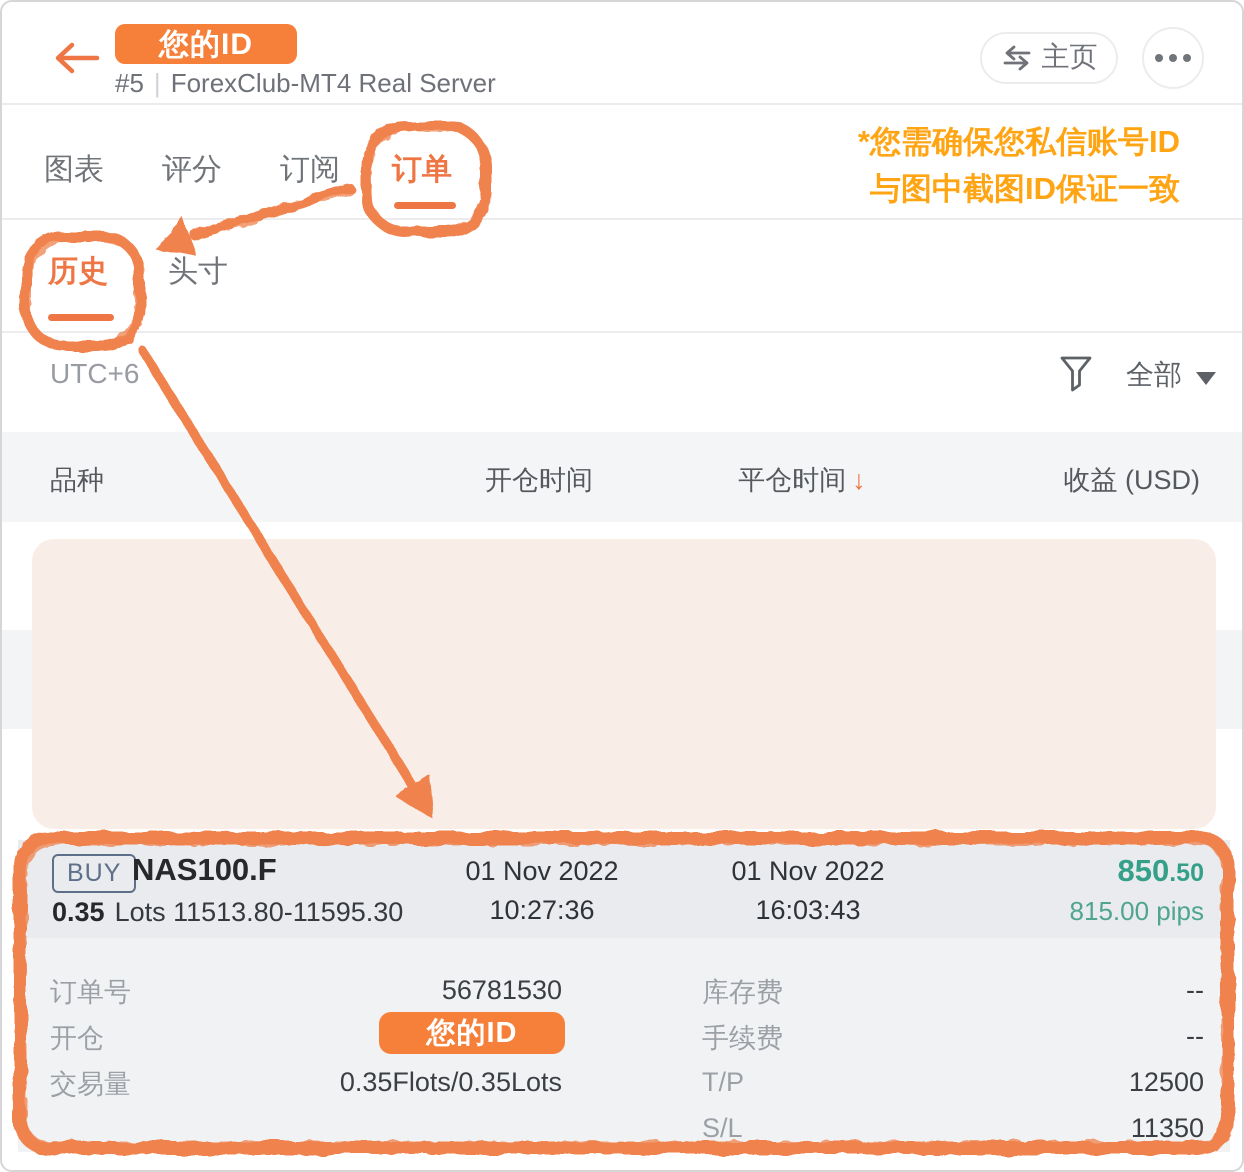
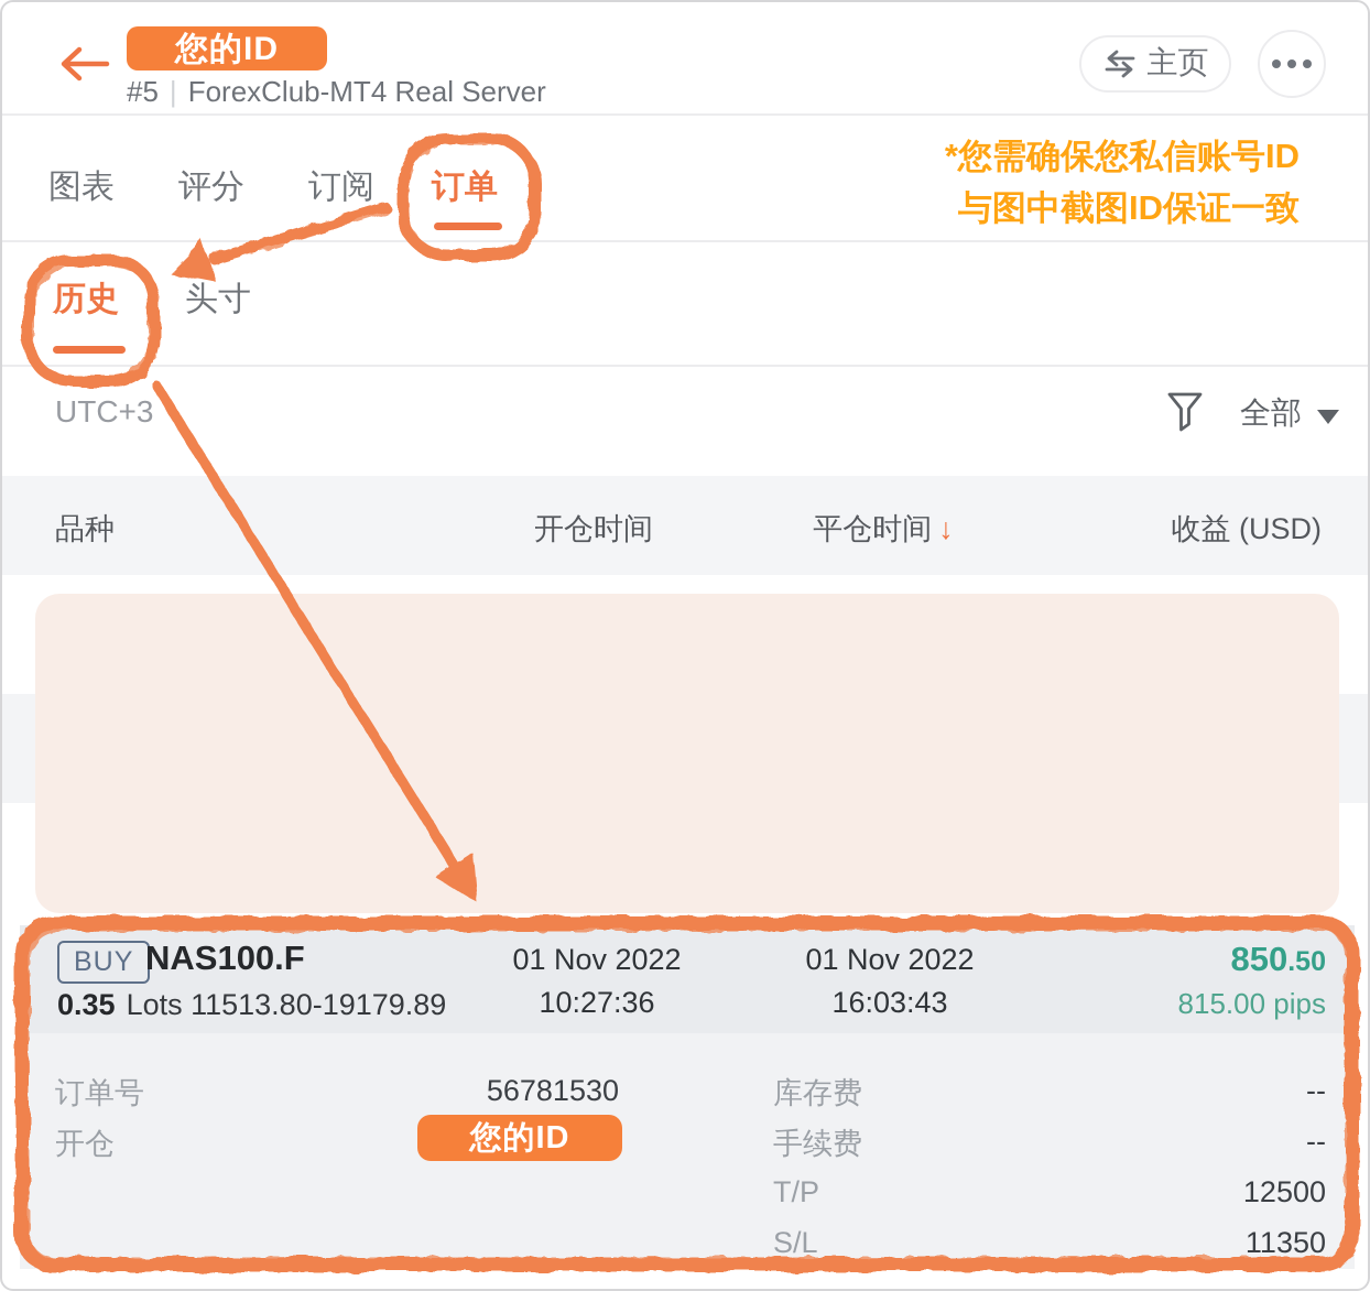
  您的ID
  #5 | ForexClub-MT4 Real Server
  主页
  图表
  评分
  订阅
  订单
  *您需确保您私信账号ID
  与图中截图ID保证一致
  历史
  头寸
- UTC+6
+ UTC+3
  全部
  品种
  开仓时间
  平仓时间 ↓
  收益 (USD)
  BUY
  NAS100.F
- 0.35 Lots 11513.80-11595.30
+ 0.35 Lots 11513.80-19179.89
  01 Nov 2022
  10:27:36
  01 Nov 2022
  16:03:43
  850.50
  815.00 pips
  订单号
  56781530
  开仓
  您的ID
- 交易量
- 0.35Flots/0.35Lots
  库存费
  --
  手续费
  --
  T/P
  12500
  S/L
  11350
